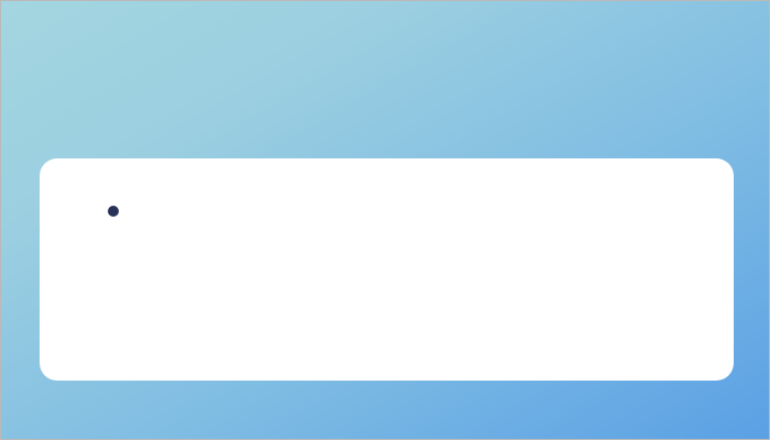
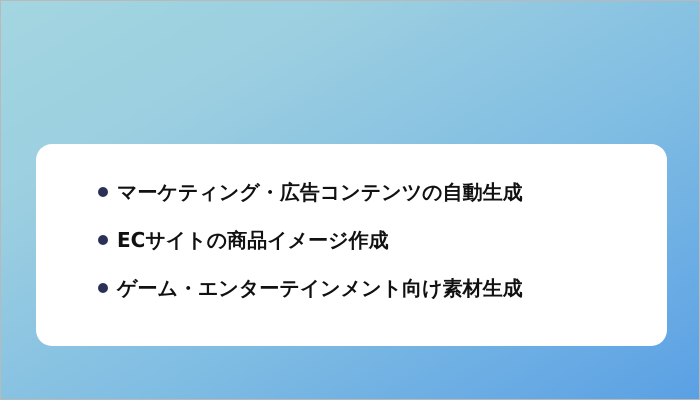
+ マーケティング・広告コンテンツの自動生成
+ ECサイトの商品イメージ作成
+ ゲーム・エンターテインメント向け素材生成
